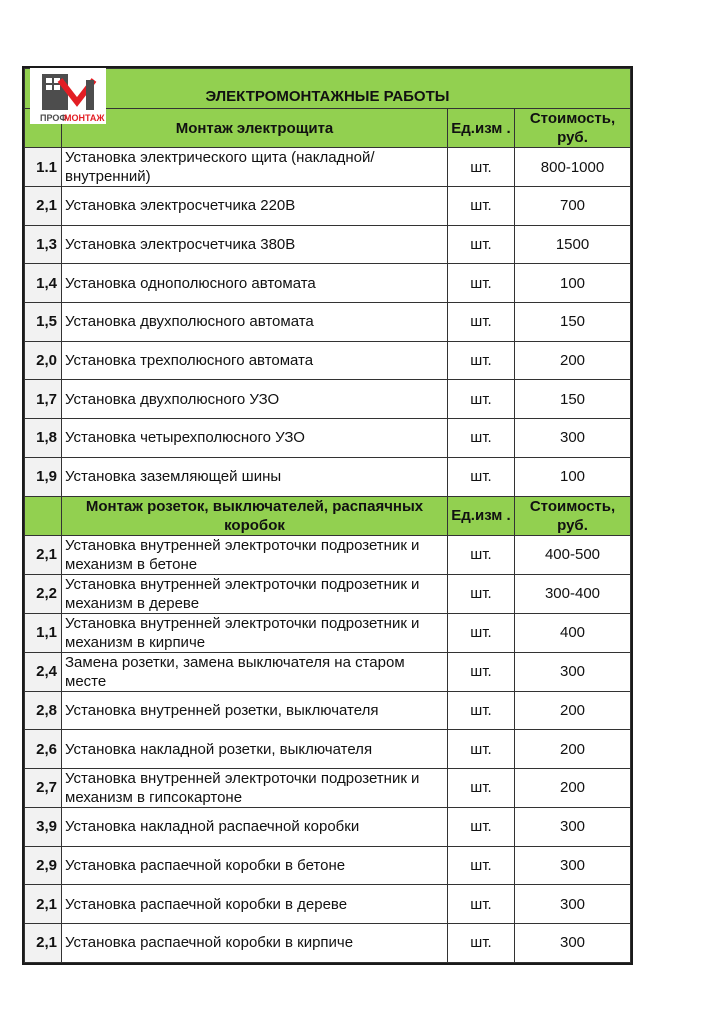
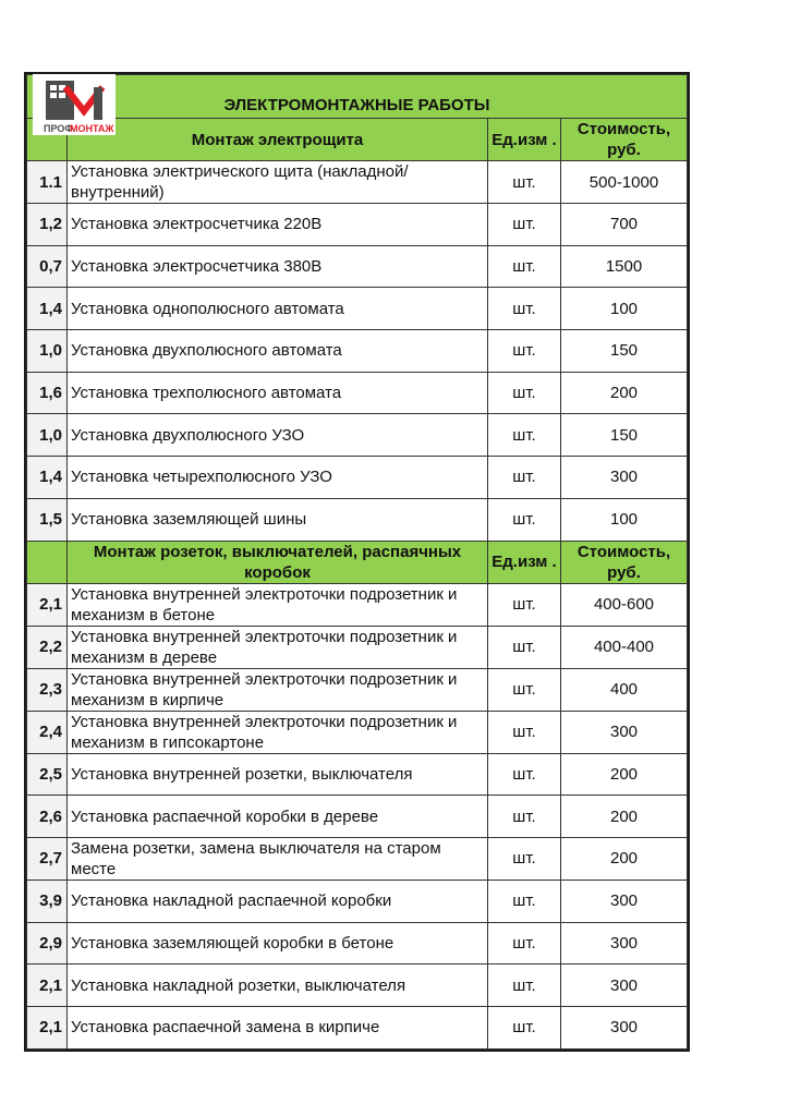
  ПРОФ
  МОНТАЖ
  ЭЛЕКТРОМОНТАЖНЫЕ РАБОТЫ
  	Монтаж электрощита	Ед.изм .	Стоимость, руб.
- 1.1	Установка электрического щита (накладной/внутренний)	шт.	800-1000
+ 1.1	Установка электрического щита (накладной/внутренний)	шт.	500-1000
- 2,1	Установка электросчетчика 220В	шт.	700
+ 1,2	Установка электросчетчика 220В	шт.	700
- 1,3	Установка электросчетчика 380В	шт.	1500
+ 0,7	Установка электросчетчика 380В	шт.	1500
  1,4	Установка однополюсного автомата	шт.	100
- 1,5	Установка двухполюсного автомата	шт.	150
+ 1,0	Установка двухполюсного автомата	шт.	150
- 2,0	Установка трехполюсного автомата	шт.	200
+ 1,6	Установка трехполюсного автомата	шт.	200
- 1,7	Установка двухполюсного УЗО	шт.	150
+ 1,0	Установка двухполюсного УЗО	шт.	150
- 1,8	Установка четырехполюсного УЗО	шт.	300
+ 1,4	Установка четырехполюсного УЗО	шт.	300
- 1,9	Установка заземляющей шины	шт.	100
+ 1,5	Установка заземляющей шины	шт.	100
  	Монтаж розеток, выключателей, распаячных коробок	Ед.изм .	Стоимость, руб.
- 2,1	Установка внутренней электроточки подрозетник и механизм в бетоне	шт.	400-500
+ 2,1	Установка внутренней электроточки подрозетник и механизм в бетоне	шт.	400-600
- 2,2	Установка внутренней электроточки подрозетник и механизм в дереве	шт.	300-400
+ 2,2	Установка внутренней электроточки подрозетник и механизм в дереве	шт.	400-400
- 1,1	Установка внутренней электроточки подрозетник и механизм в кирпиче	шт.	400
+ 2,3	Установка внутренней электроточки подрозетник и механизм в кирпиче	шт.	400
- 2,4	Замена розетки, замена выключателя на старом месте	шт.	300
+ 2,4	Установка внутренней электроточки подрозетник и механизм в гипсокартоне	шт.	300
- 2,8	Установка внутренней розетки, выключателя	шт.	200
+ 2,5	Установка внутренней розетки, выключателя	шт.	200
- 2,6	Установка накладной розетки, выключателя	шт.	200
+ 2,6	Установка распаечной коробки в дереве	шт.	200
- 2,7	Установка внутренней электроточки подрозетник и механизм в гипсокартоне	шт.	200
+ 2,7	Замена розетки, замена выключателя на старом месте	шт.	200
  3,9	Установка накладной распаечной коробки	шт.	300
- 2,9	Установка распаечной коробки в бетоне	шт.	300
+ 2,9	Установка заземляющей коробки в бетоне	шт.	300
- 2,1	Установка распаечной коробки в дереве	шт.	300
+ 2,1	Установка накладной розетки, выключателя	шт.	300
- 2,1	Установка распаечной коробки в кирпиче	шт.	300
+ 2,1	Установка распаечной замена в кирпиче	шт.	300
